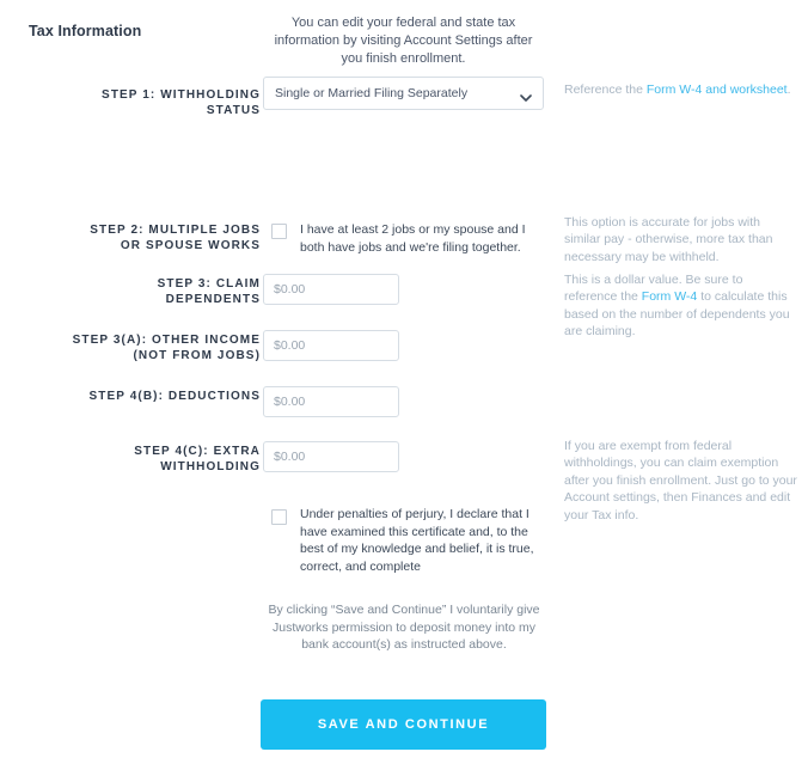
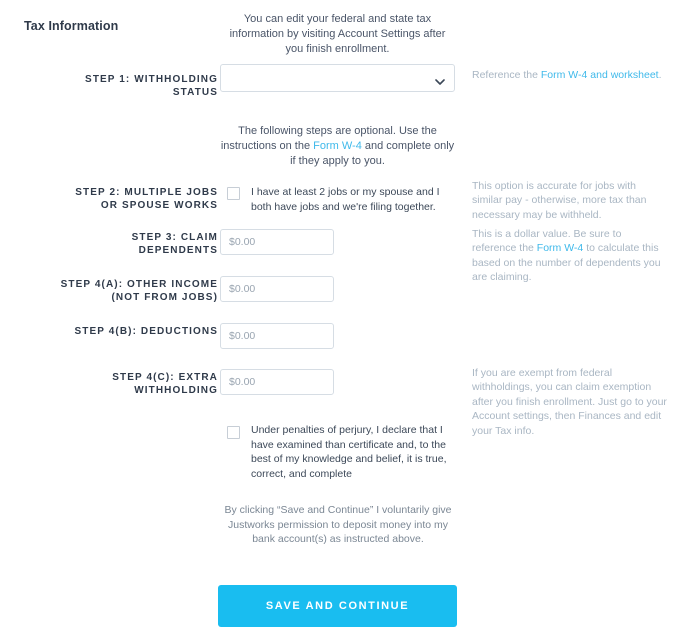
  Tax Information
  You can edit your federal and state tax information by visiting Account Settings after you finish enrollment.
  STEP 1: WITHHOLDING STATUS
- Single or Married Filing Separately
  Reference the Form W-4 and worksheet.
+ The following steps are optional. Use the instructions on the Form W-4 and complete only if they apply to you.
  STEP 2: MULTIPLE JOBS OR SPOUSE WORKS
  I have at least 2 jobs or my spouse and I both have jobs and we're filing together.
  This option is accurate for jobs with similar pay - otherwise, more tax than necessary may be withheld.
  STEP 3: CLAIM DEPENDENTS
  $0.00
  This is a dollar value. Be sure to reference the Form W-4 to calculate this based on the number of dependents you are claiming.
- STEP 3(A): OTHER INCOME (NOT FROM JOBS)
+ STEP 4(A): OTHER INCOME (NOT FROM JOBS)
  $0.00
  STEP 4(B): DEDUCTIONS
  $0.00
  STEP 4(C): EXTRA WITHHOLDING
  $0.00
  If you are exempt from federal withholdings, you can claim exemption after you finish enrollment. Just go to your Account settings, then Finances and edit your Tax info.
- Under penalties of perjury, I declare that I have examined this certificate and, to the best of my knowledge and belief, it is true, correct, and complete
+ Under penalties of perjury, I declare that I have examined than certificate and, to the best of my knowledge and belief, it is true, correct, and complete
  By clicking “Save and Continue” I voluntarily give Justworks permission to deposit money into my bank account(s) as instructed above.
  SAVE AND CONTINUE
